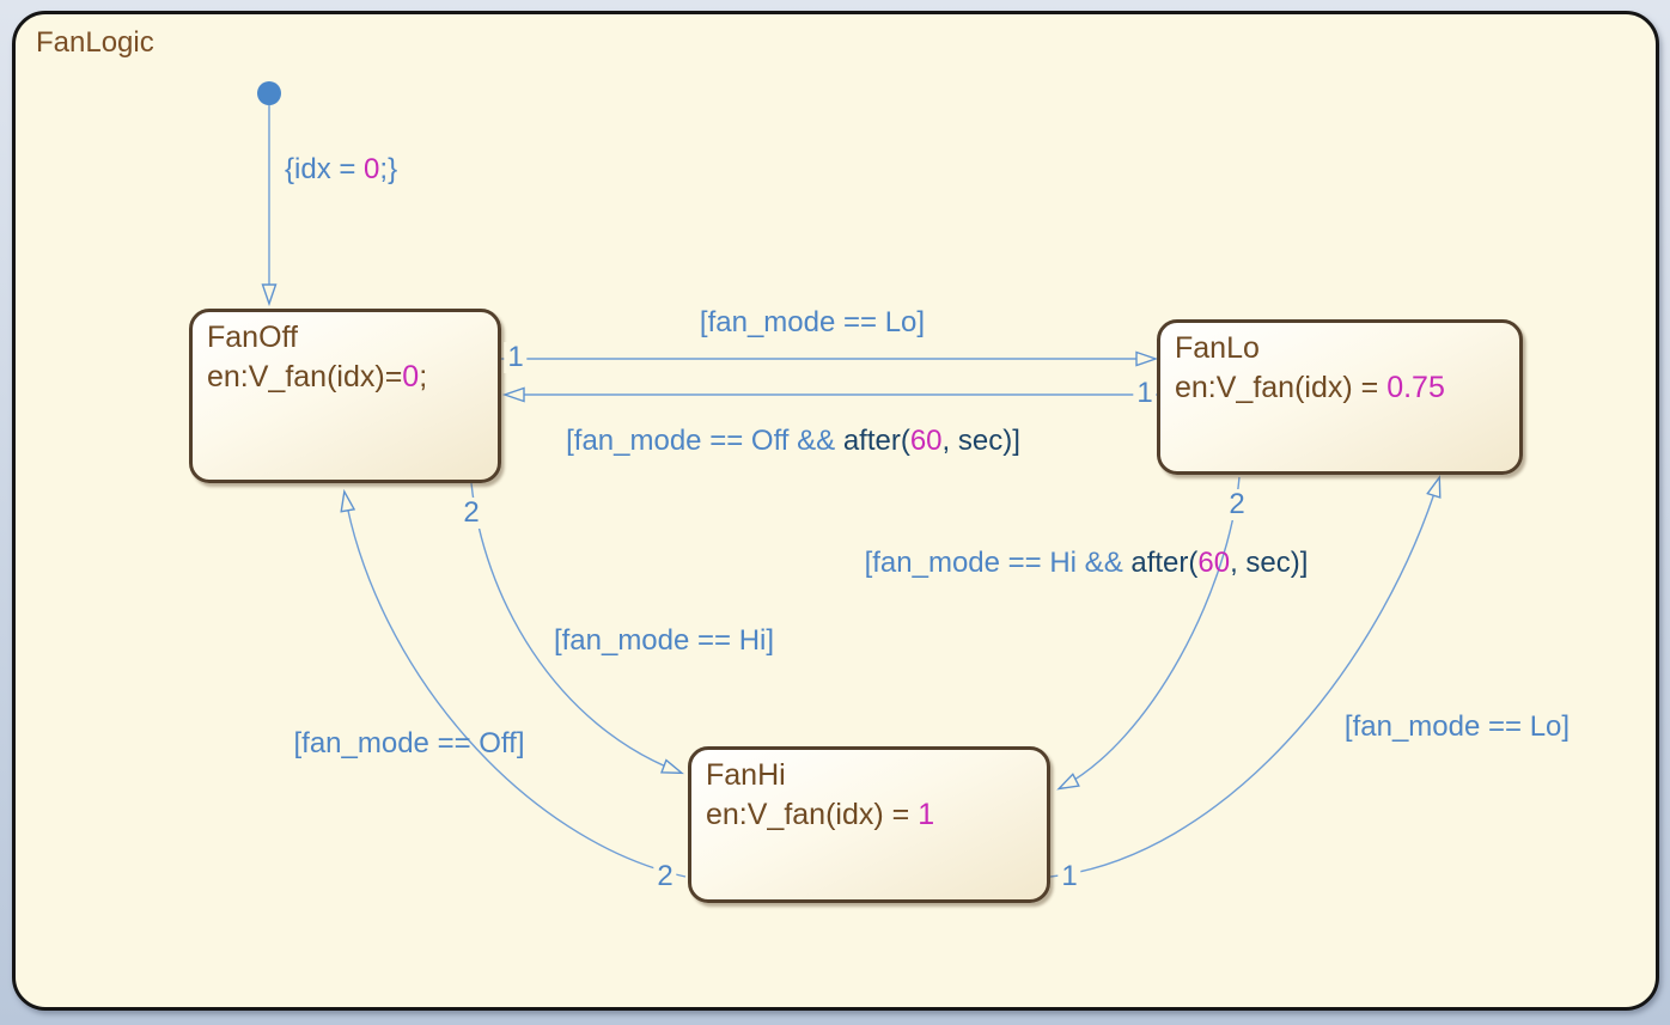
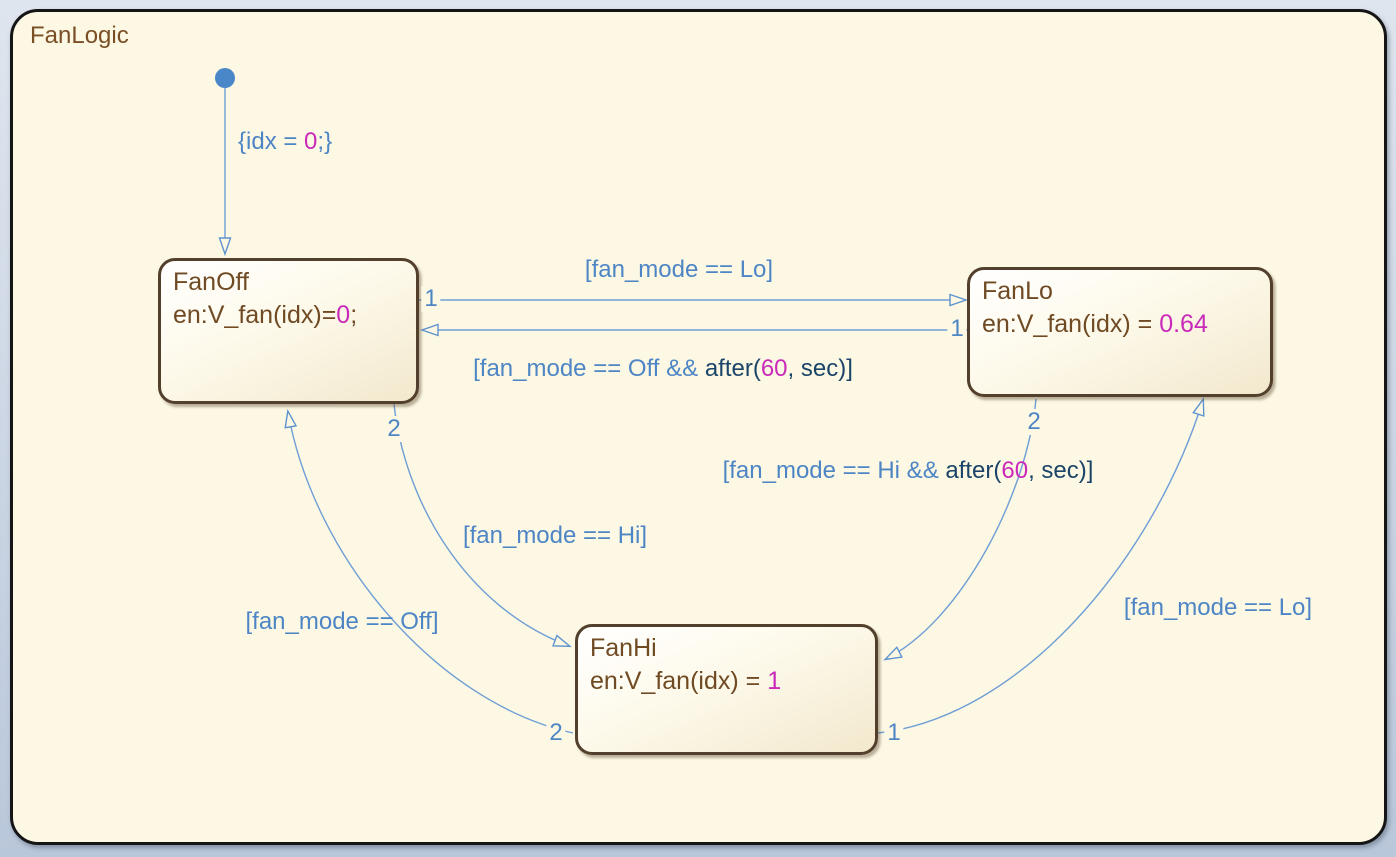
  FanLogic
  {idx = 0;}
  FanOff
  en:V_fan(idx)=0;
  FanLo
- en:V_fan(idx) = 0.75
+ en:V_fan(idx) = 0.64
  FanHi
  en:V_fan(idx) = 1
  [fan_mode == Lo]
  [fan_mode == Off && after(60, sec)]
  [fan_mode == Hi && after(60, sec)]
  [fan_mode == Hi]
  [fan_mode == Off]
  [fan_mode == Lo]
  1
  1
  2
  2
  2
  1
